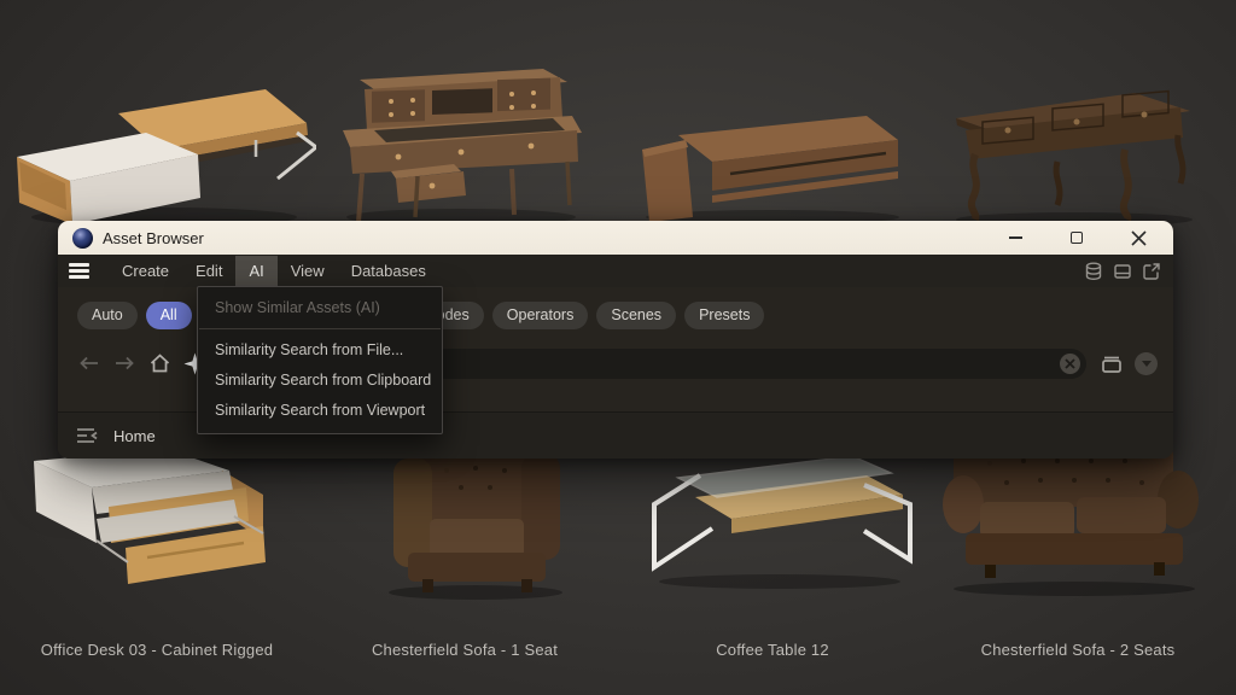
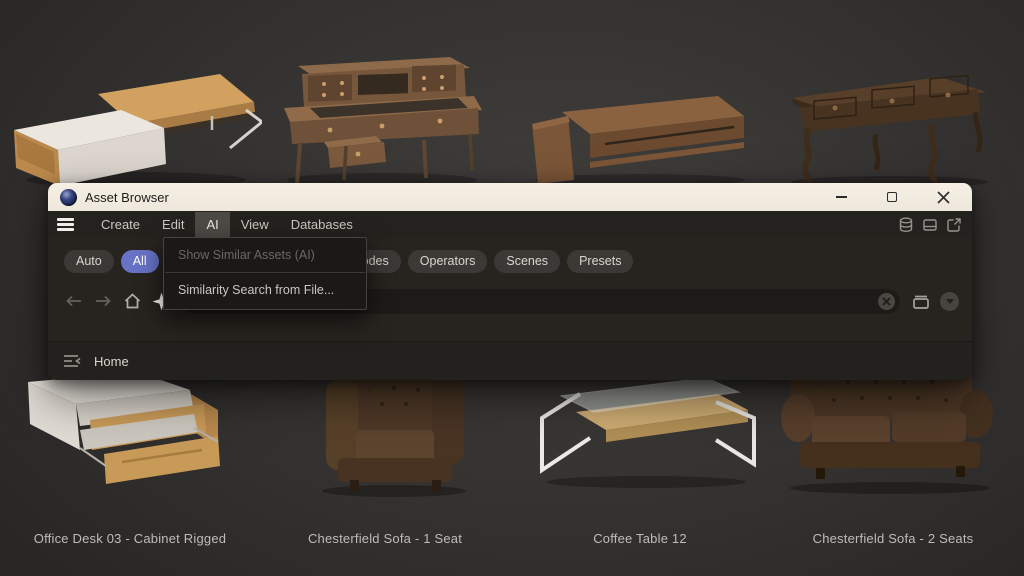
  Office Desk 03 - Cabinet Rigged
  Chesterfield Sofa - 1 Seat
  Coffee Table 12
  Chesterfield Sofa - 2 Seats
  Asset Browser
  Create
  Edit
  AI
  View
  Databases
  Auto
  All
  Operators
  Scenes
  Presets
  Home
  Show Similar Assets (AI)
  Similarity Search from File...
- Similarity Search from Clipboard
- Similarity Search from Viewport
